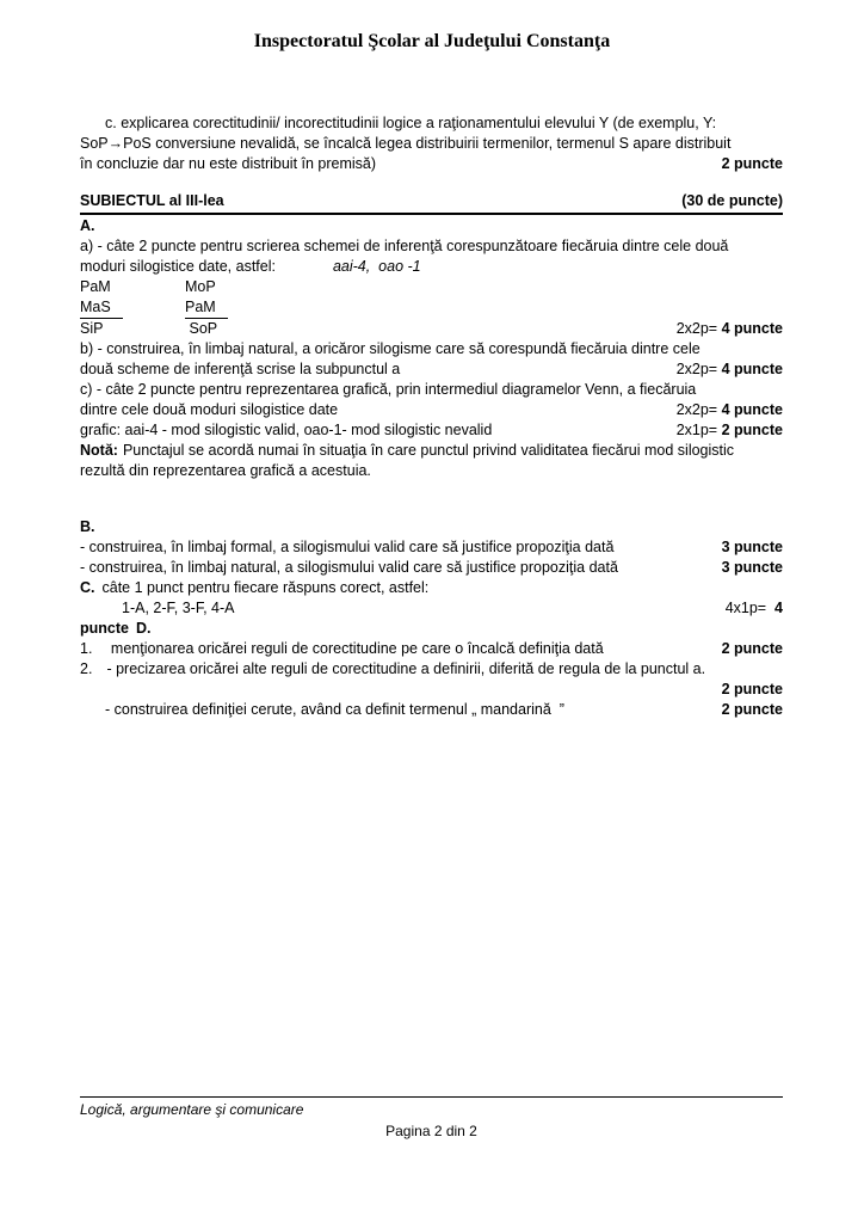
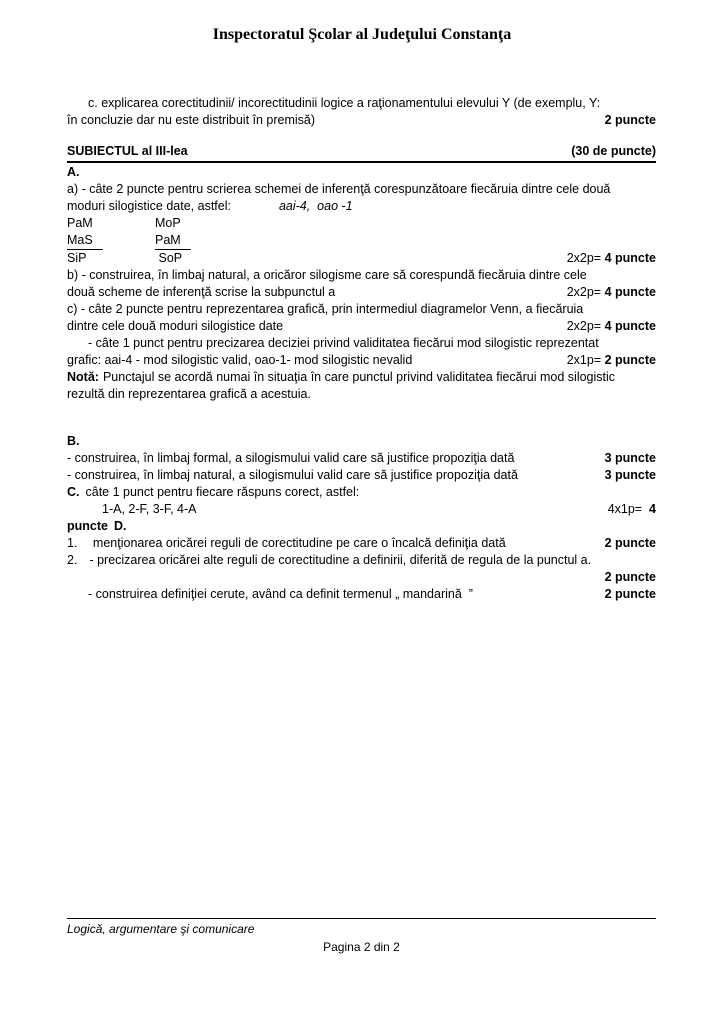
  Inspectoratul Şcolar al Judeţului Constanţa
  c. explicarea corectitudinii/ incorectitudinii logice a raţionamentului elevului Y (de exemplu, Y:
- SoP→PoS conversiune nevalidă, se încalcă legea distribuirii termenilor, termenul S apare distribuit
  în concluzie dar nu este distribuit în premisă)
  2 puncte
  SUBIECTUL al III-lea
  (30 de puncte)
  A.
  a) - câte 2 puncte pentru scrierea schemei de inferenţă corespunzătoare fiecăruia dintre cele două
  moduri silogistice date, astfel:
  aai-4, oao -1
  PaM
  MoP
  MaS
  PaM
  SiP SoP
  2x2p= 4 puncte
  b) - construirea, în limbaj natural, a oricăror silogisme care să corespundă fiecăruia dintre cele
  două scheme de inferenţă scrise la subpunctul a
  2x2p= 4 puncte
  c) - câte 2 puncte pentru reprezentarea grafică, prin intermediul diagramelor Venn, a fiecăruia
  dintre cele două moduri silogistice date
  2x2p= 4 puncte
+ - câte 1 punct pentru precizarea deciziei privind validitatea fiecărui mod silogistic reprezentat
  grafic: aai-4 - mod silogistic valid, oao-1- mod silogistic nevalid
  2x1p= 2 puncte
  Notă:
  Punctajul se acordă numai în situaţia în care punctul privind validitatea fiecărui mod silogistic
  rezultă din reprezentarea grafică a acestuia.
  B.
  - construirea, în limbaj formal, a silogismului valid care să justifice propoziţia dată
  3 puncte
  - construirea, în limbaj natural, a silogismului valid care să justifice propoziţia dată
  3 puncte
  C.
  câte 1 punct pentru fiecare răspuns corect, astfel:
  1-A, 2-F, 3-F, 4-A
  4x1p= 4
  puncte
  D.
  1. menţionarea oricărei reguli de corectitudine pe care o încalcă definiţia dată
  2 puncte
  2.
  - precizarea oricărei alte reguli de corectitudine a definirii, diferită de regula de la punctul a.
  2 puncte
  - construirea definiţiei cerute, având ca definit termenul „ mandarină ”
  2 puncte
  Logică, argumentare şi comunicare
  Pagina 2 din 2
